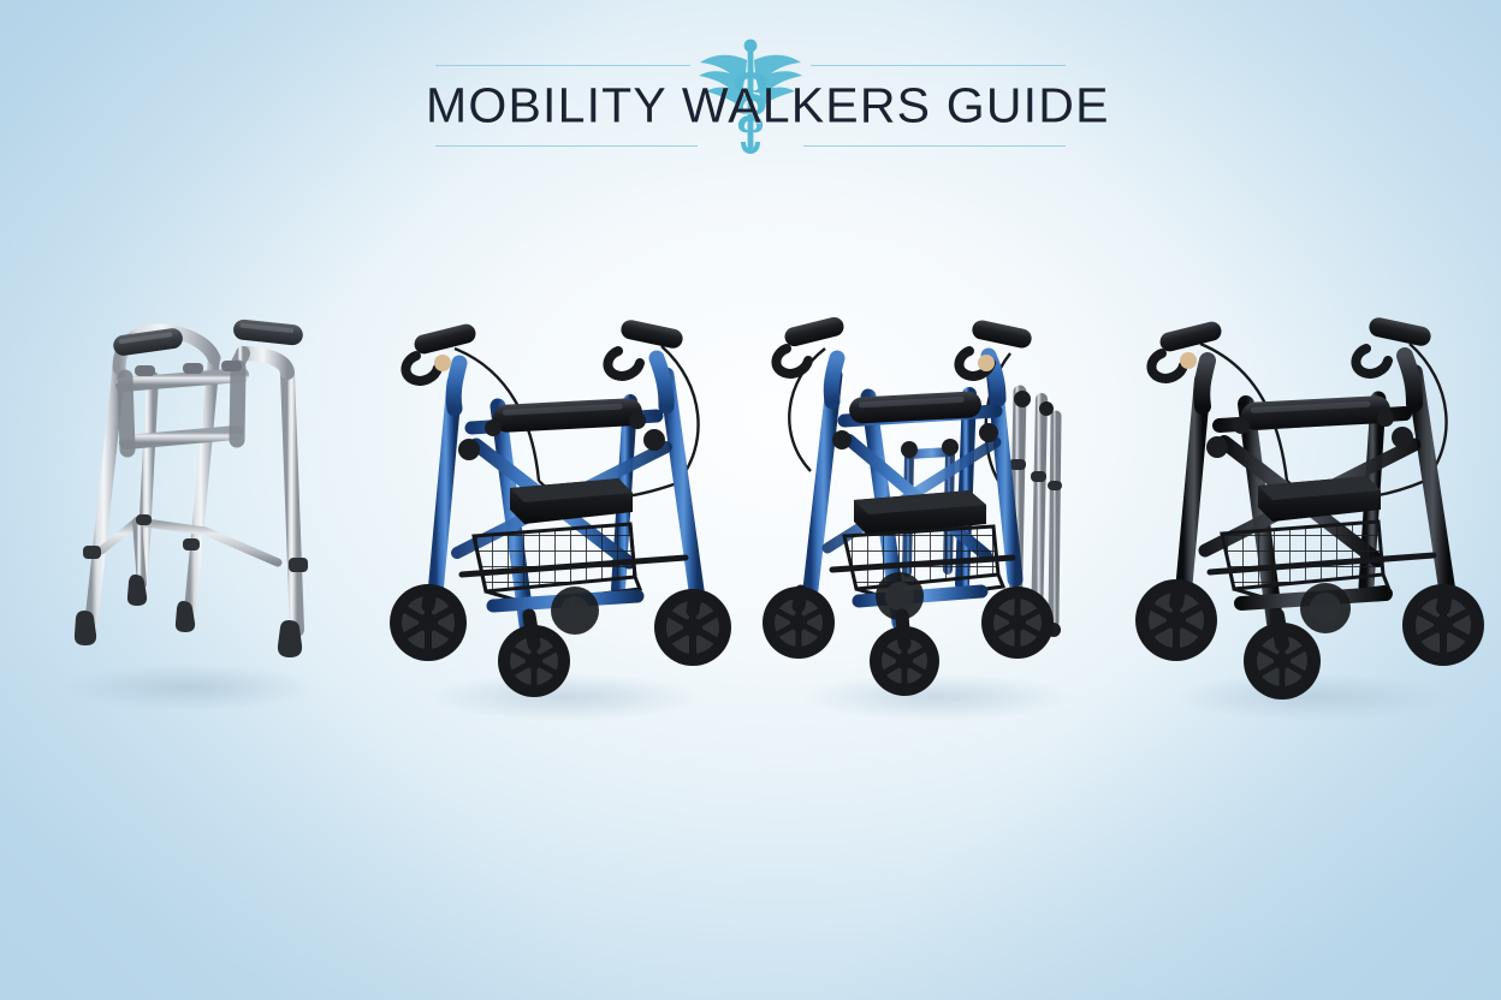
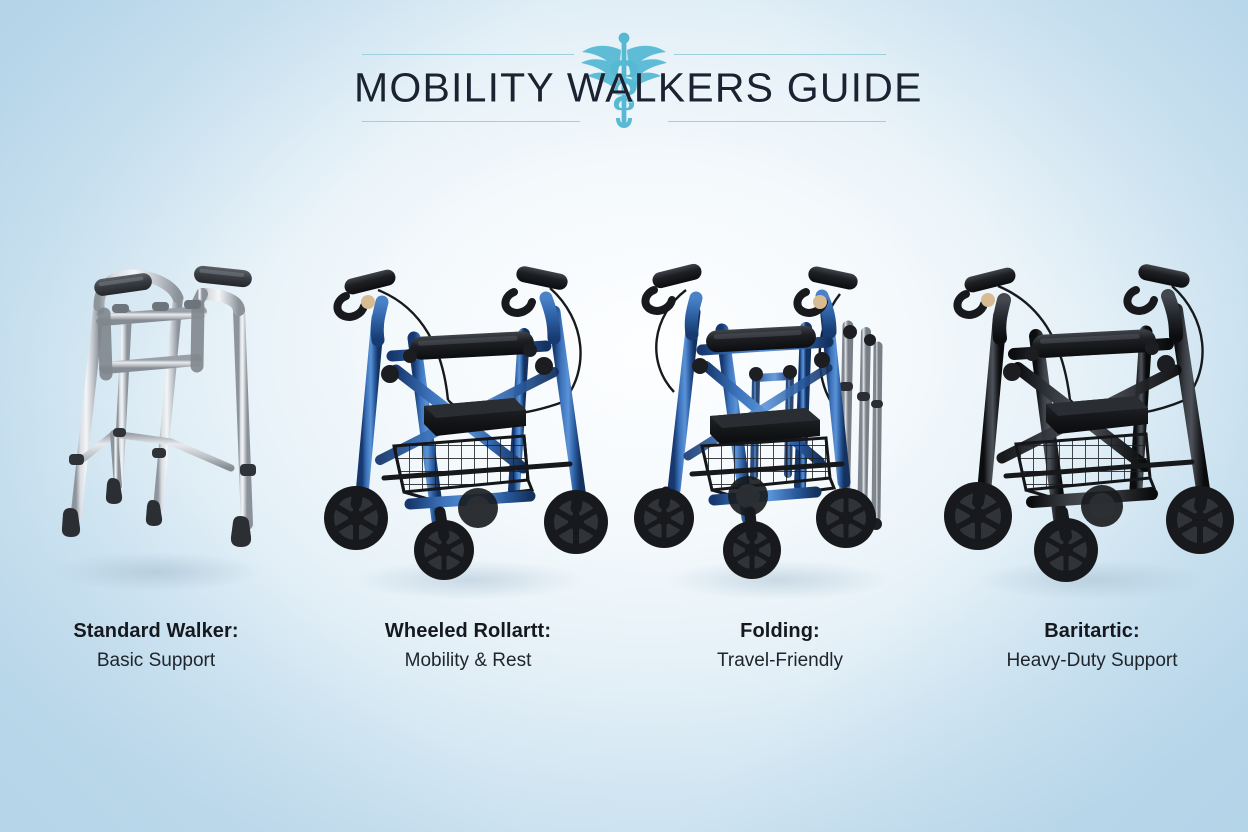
  MOBILITY WALKERS GUIDE
+ Standard Walker:
+ Basic Support
+ Wheeled Rollartt:
+ Mobility & Rest
+ Folding:
+ Travel-Friendly
+ Baritartic:
+ Heavy-Duty Support
